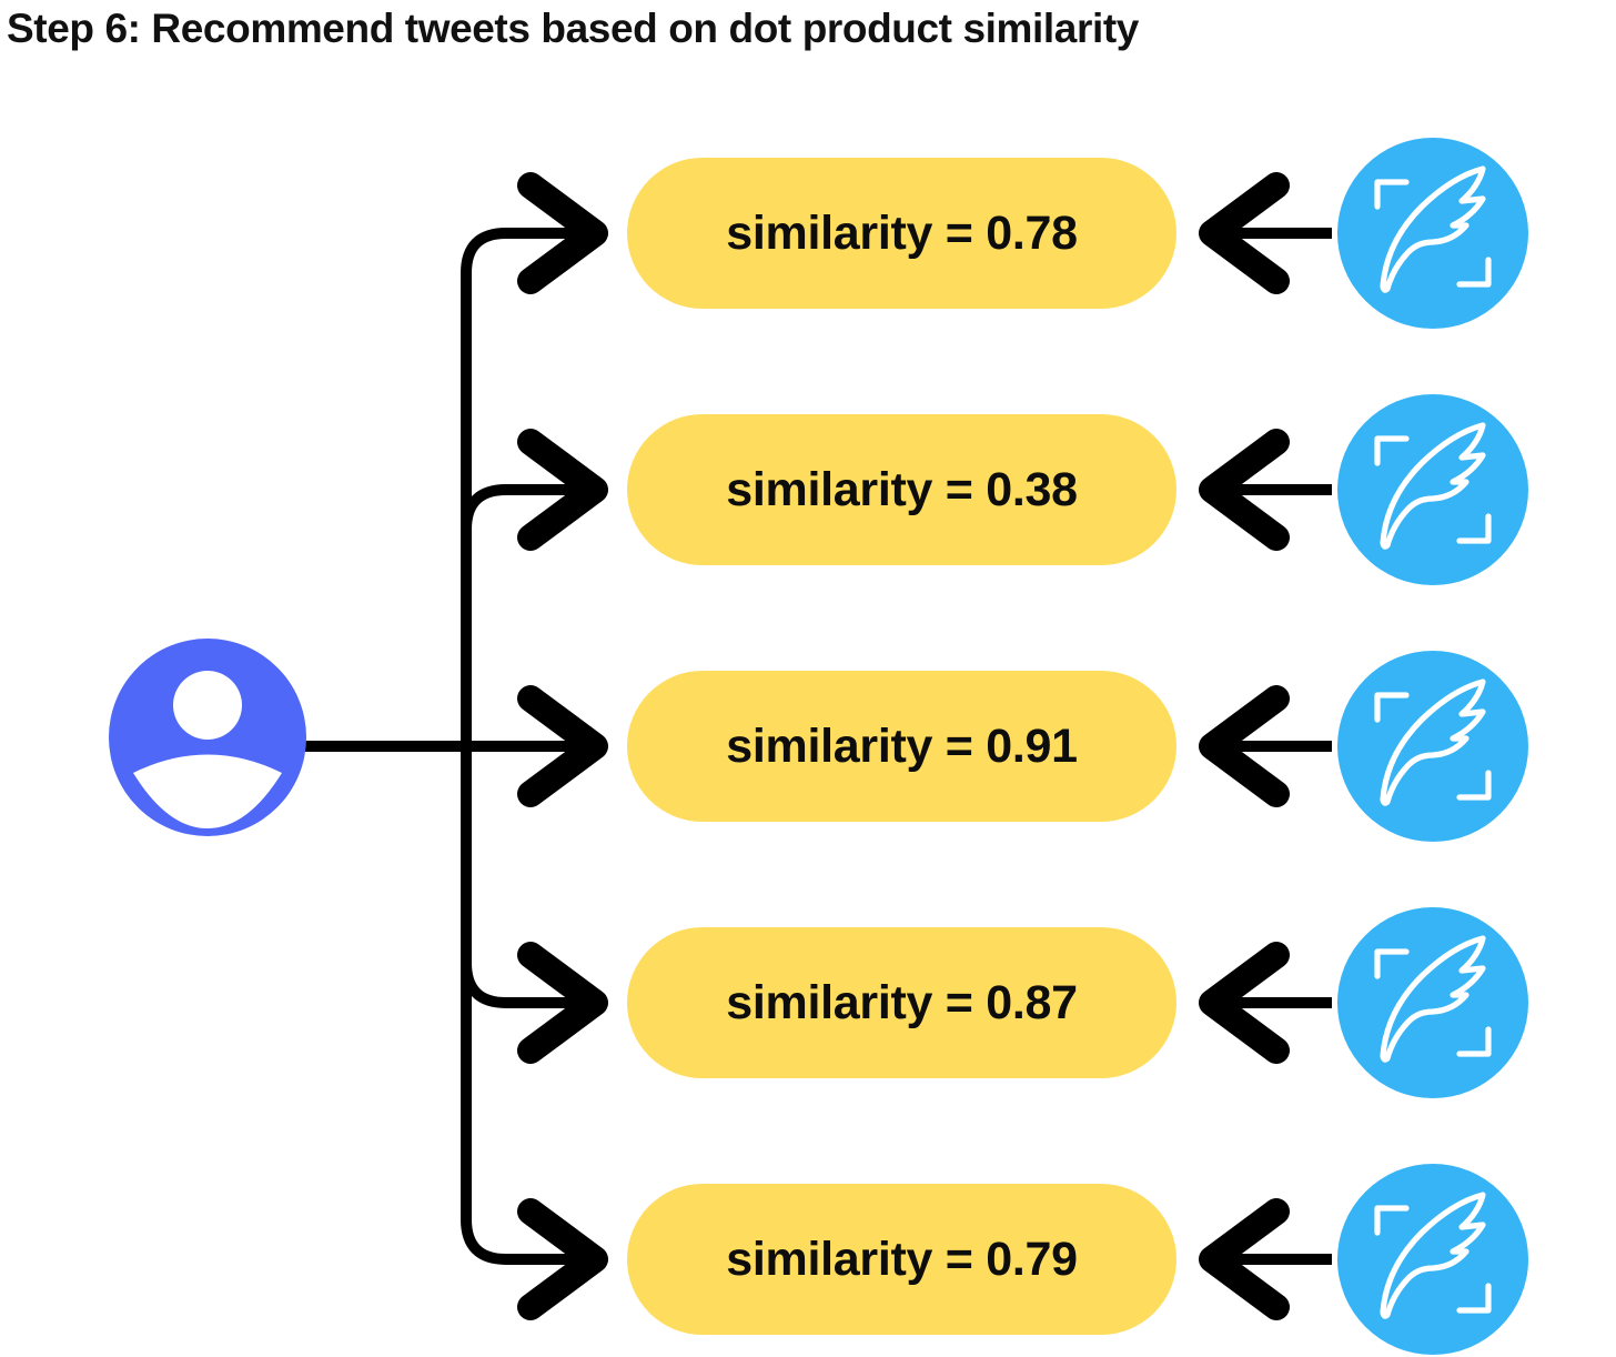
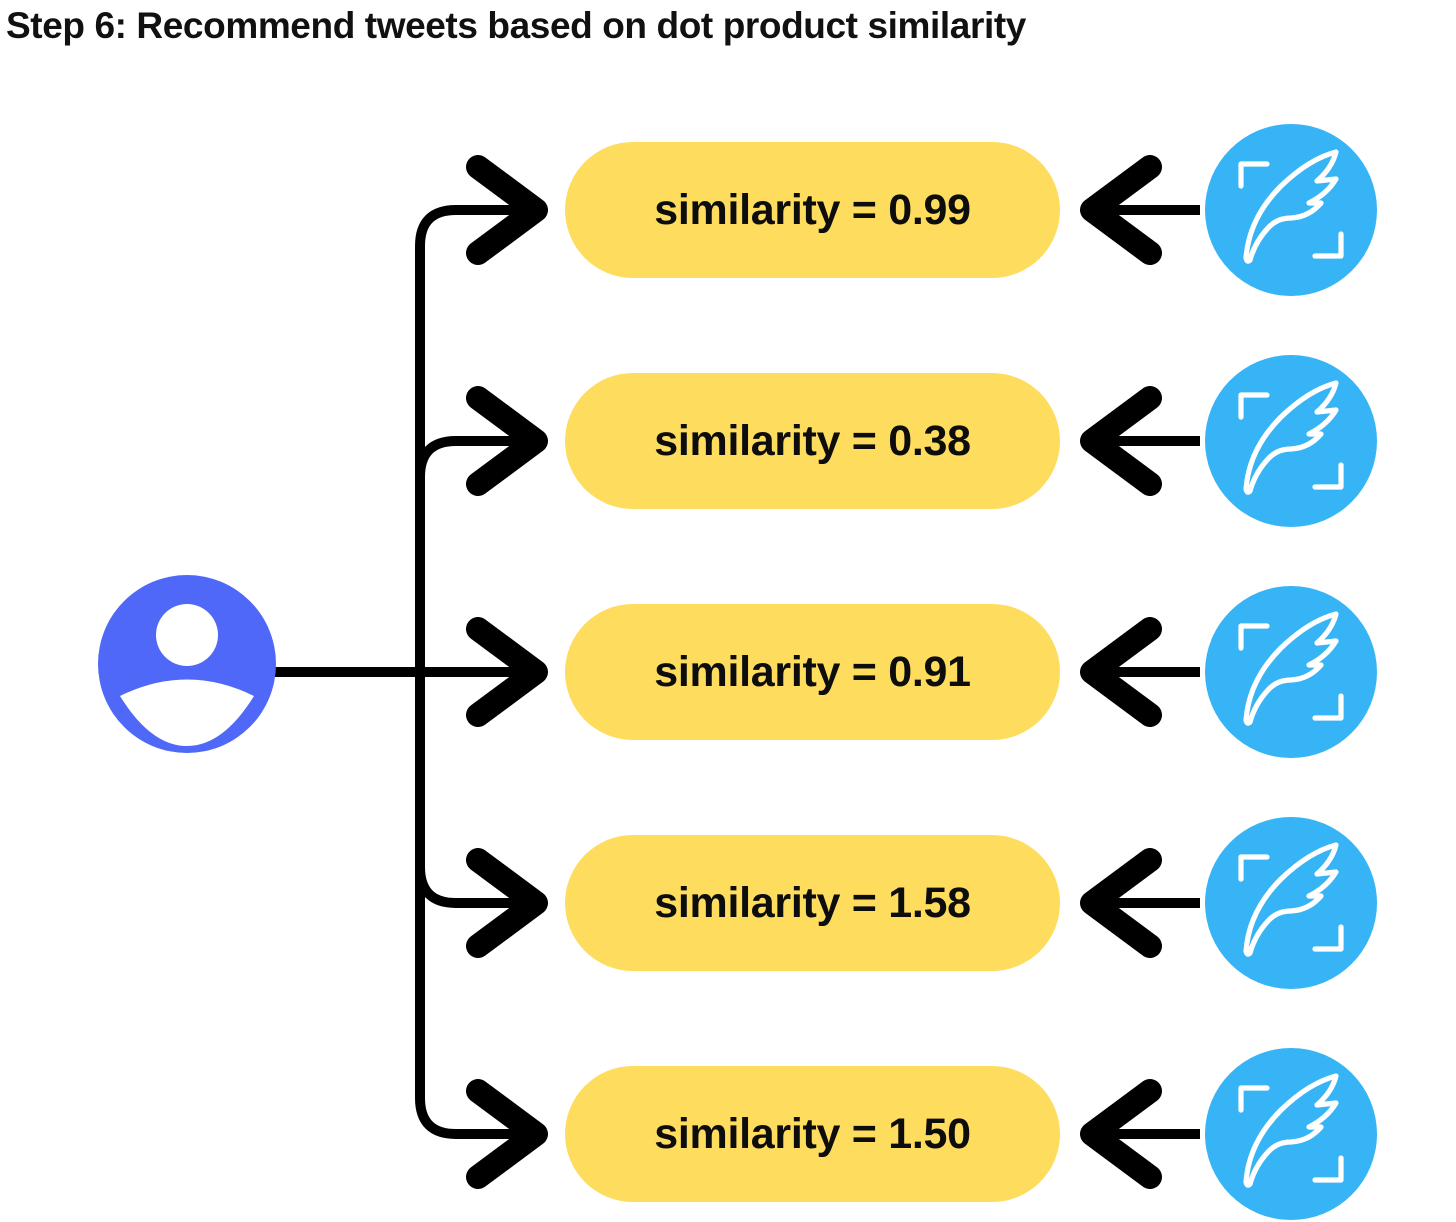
  Step 6: Recommend tweets based on dot product similarity
- similarity = 0.78
+ similarity = 0.99
  similarity = 0.38
  similarity = 0.91
- similarity = 0.87
+ similarity = 1.58
- similarity = 0.79
+ similarity = 1.50
